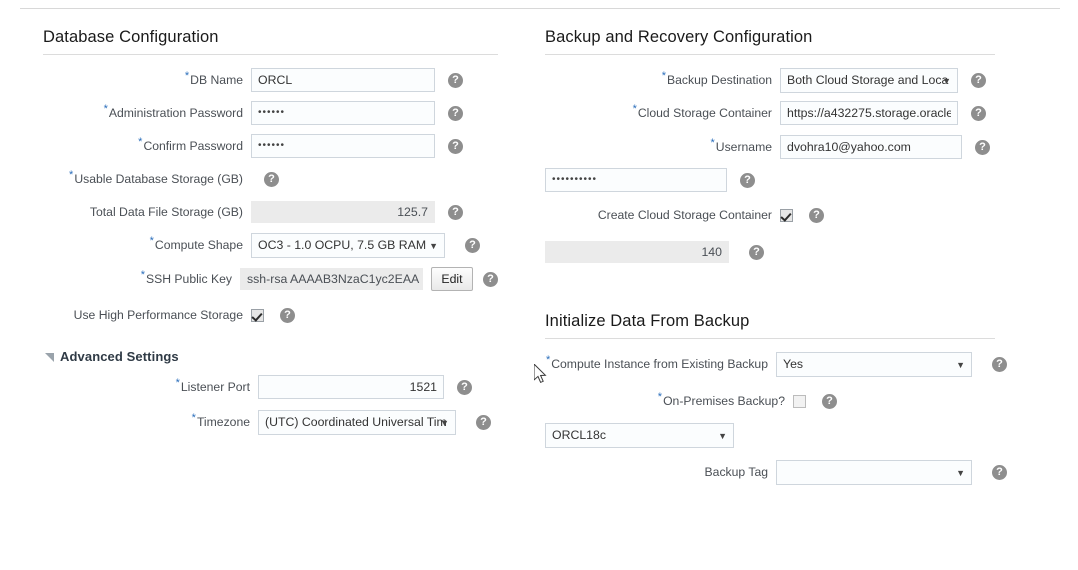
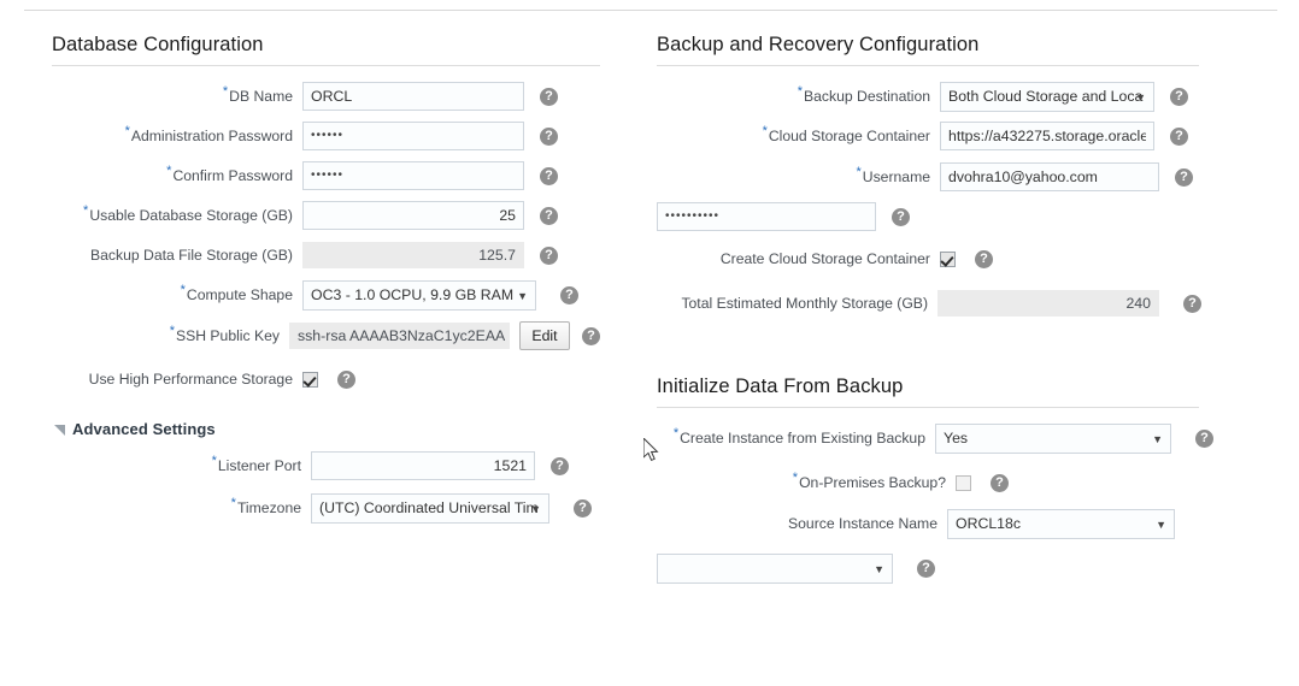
  Database Configuration
  *DB Name
  ORCL
  ?
  *Administration Password
  ••••••
  ?
  *Confirm Password
  ••••••
  ?
  *Usable Database Storage (GB)
+ 25
  ?
- Total Data File Storage (GB)
+ Backup Data File Storage (GB)
  125.7
  ?
  *Compute Shape
- OC3 - 1.0 OCPU, 7.5 GB RAM
+ OC3 - 1.0 OCPU, 9.9 GB RAM
  ▼
  ?
  *SSH Public Key
  ssh-rsa AAAAB3NzaC1yc2EAA
  Edit
  ?
  Use High Performance Storage
  ?
  Advanced Settings
  *Listener Port
  1521
  ?
  *Timezone
  (UTC) Coordinated Universal Tim
  ▼
  ?
  Backup and Recovery Configuration
  *Backup Destination
  Both Cloud Storage and Loca
  ▼
  ?
  *Cloud Storage Container
  https://a432275.storage.oracle
  ?
  *Username
  dvohra10@yahoo.com
  ?
  ••••••••••
  ?
  Create Cloud Storage Container
  ?
+ Total Estimated Monthly Storage (GB)
- 140
+ 240
  ?
  Initialize Data From Backup
- *Compute Instance from Existing Backup
+ *Create Instance from Existing Backup
  Yes
  ▼
  ?
  *On-Premises Backup?
  ?
+ Source Instance Name
  ORCL18c
  ▼
- Backup Tag
  ▼
  ?
